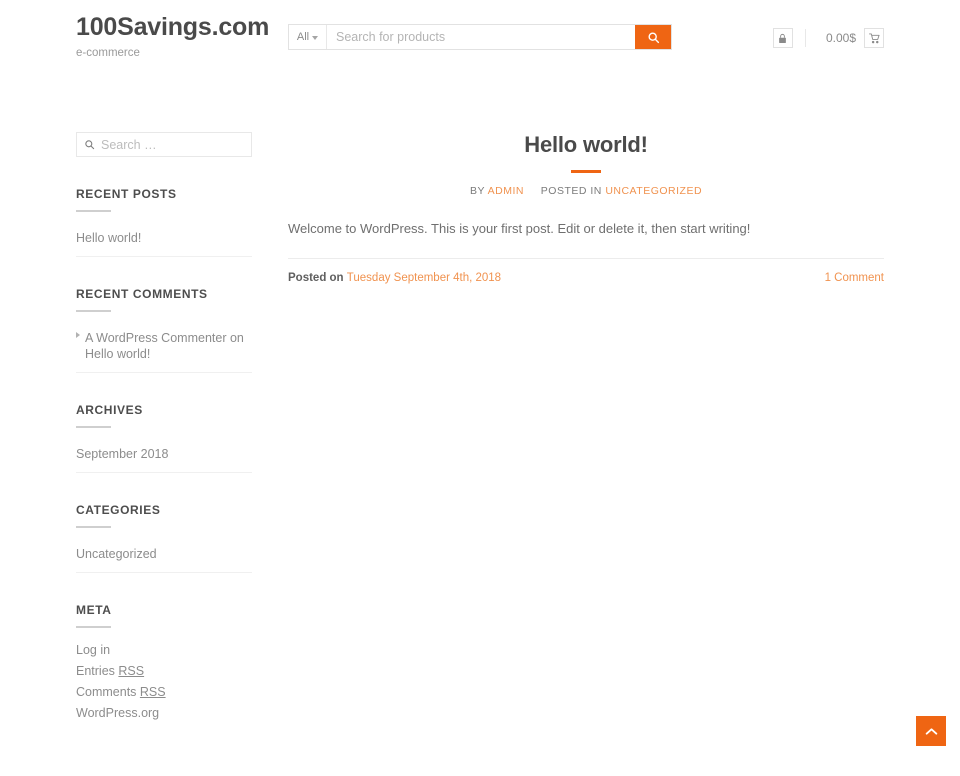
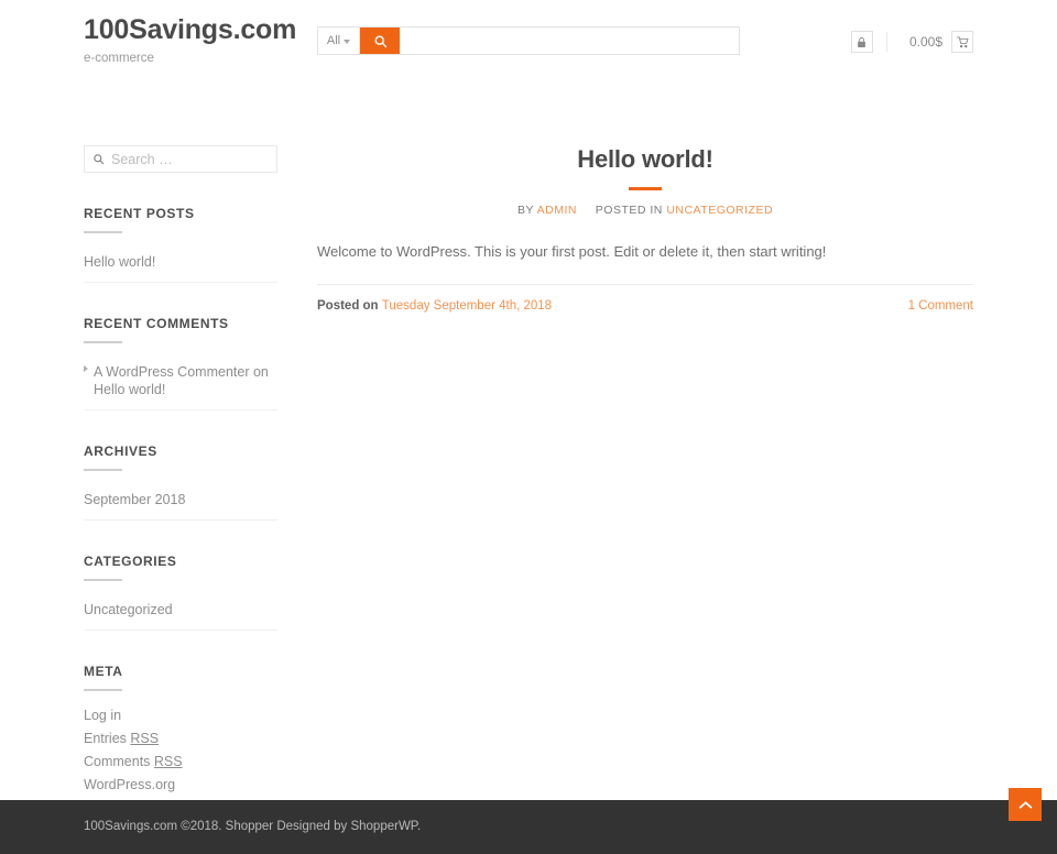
  100Savings.com
  e-commerce
  All
- Search for products
  0.00$
  Search …
  RECENT POSTS
  Hello world!
  RECENT COMMENTS
  A WordPress Commenter on Hello world!
  ARCHIVES
  September 2018
  CATEGORIES
  Uncategorized
  META
  Log in
  Entries RSS
  Comments RSS
  WordPress.org
  Hello world!
  BY ADMIN POSTED IN UNCATEGORIZED
  Welcome to WordPress. This is your first post. Edit or delete it, then start writing!
  Posted on Tuesday September 4th, 2018
  1 Comment
+ 100Savings.com ©2018. Shopper Designed by ShopperWP.
